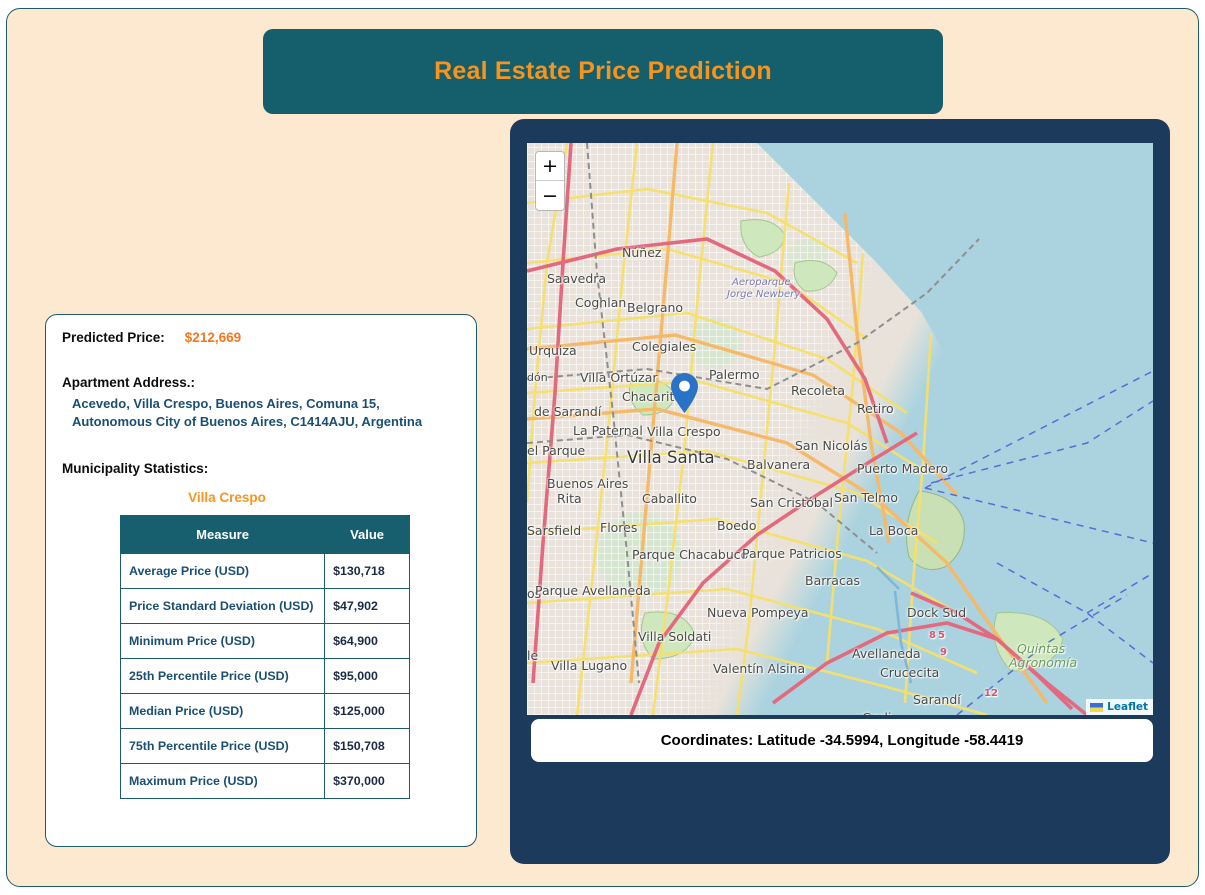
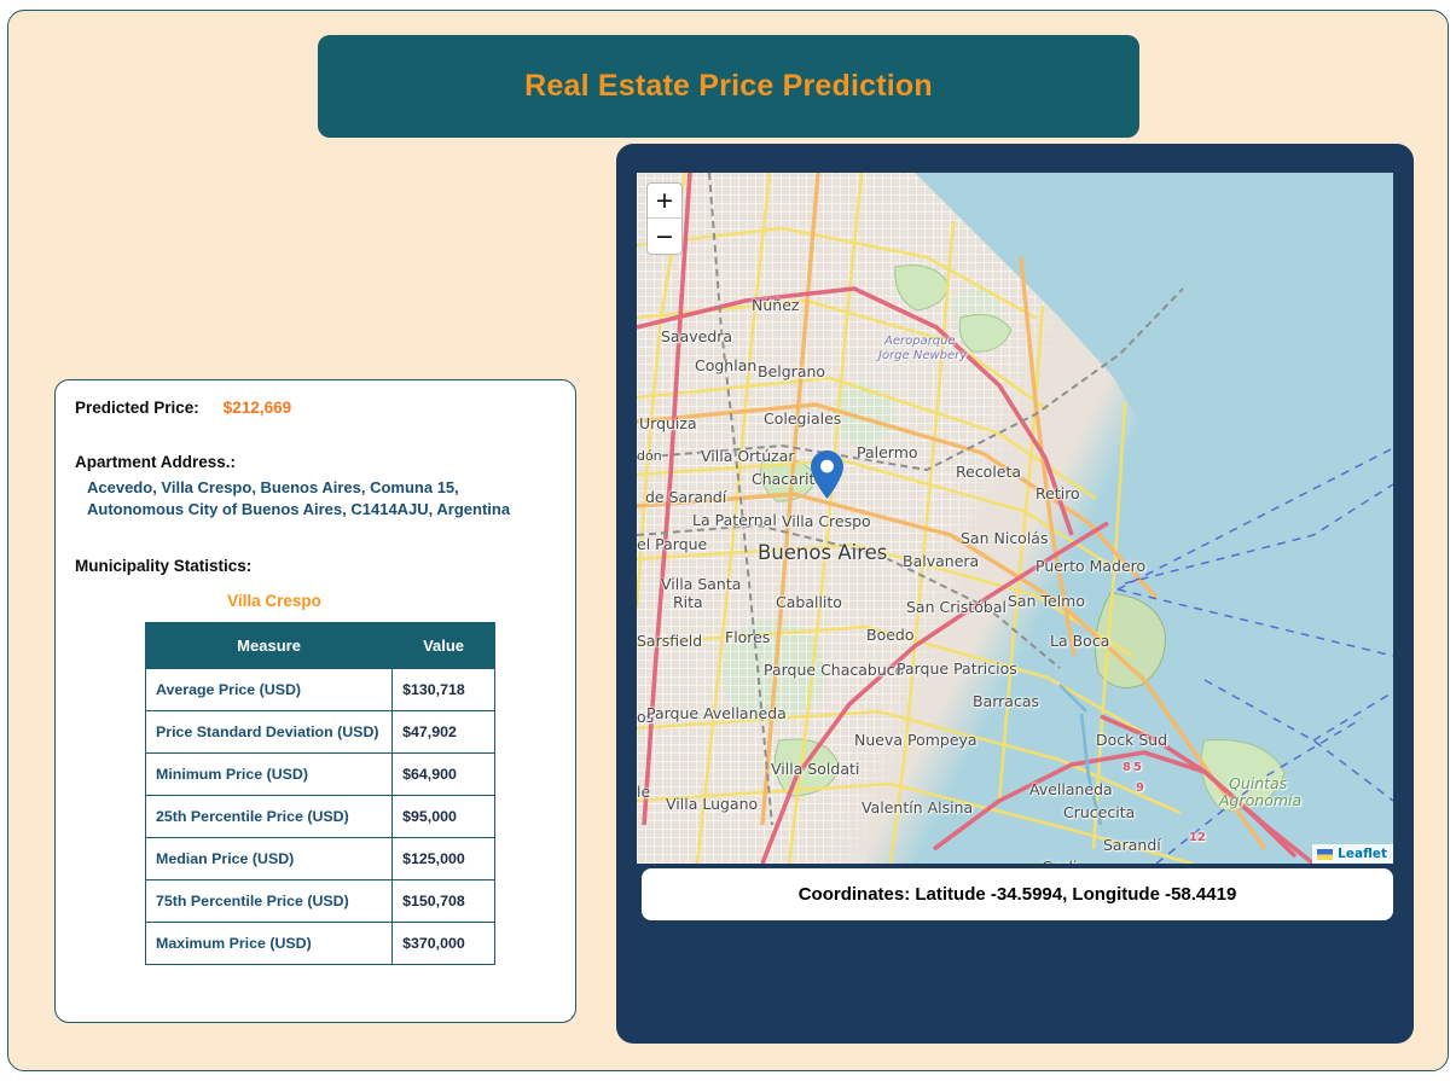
  Real Estate Price Prediction
  Predicted Price:
  $212,669
  Apartment Address.:
  Acevedo, Villa Crespo, Buenos Aires, Comuna 15,
  Autonomous City of Buenos Aires, C1414AJU, Argentina
  Municipality Statistics:
  Villa Crespo
  Measure	Value
  Average Price (USD)	$130,718
  Price Standard Deviation (USD)	$47,902
  Minimum Price (USD)	$64,900
  25th Percentile Price (USD)	$95,000
  Median Price (USD)	$125,000
  75th Percentile Price (USD)	$150,708
  Maximum Price (USD)	$370,000
  +
  −
  Núñez
  Saavedra
  Coghlan
  Belgrano
  Urquiza
  Colegiales
  Villa Ortúzar
  dón
  Palermo
  Chacarit
  Recoleta
  Retiro
  de Sarandí
  La Paternal
  Villa Crespo
  el Parque
  San Nicolás
- Villa Santa
+ Buenos Aires
  Balvanera
  Puerto Madero
- Buenos Aires
+ Villa Santa
  Rita
  Caballito
  San Cristóbal
  San Telmo
  Sarsfield
  Flores
  Boedo
  La Boca
  Parque Chacabuco
  Parque Patricios
  Barracas
  os
  Parque Avellaneda
  Nueva Pompeya
  Dock Sud
  Villa Soldati
  Avellaneda
  Quintas
  Agronomía
  le
  Villa Lugano
  Valentín Alsina
  Crucecita
  Sarandí
  Aeroparque
  Jorge Newbery
  8
  5
  9
  12
  Leaflet
  Coordinates: Latitude -34.5994, Longitude -58.4419
